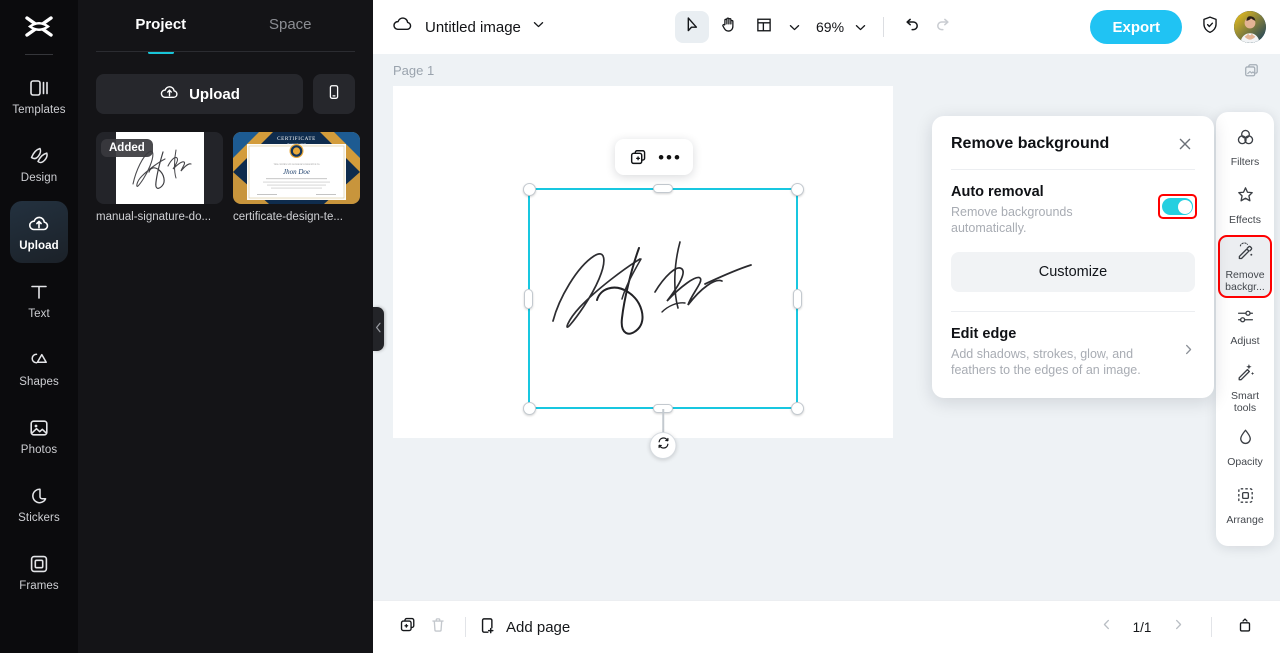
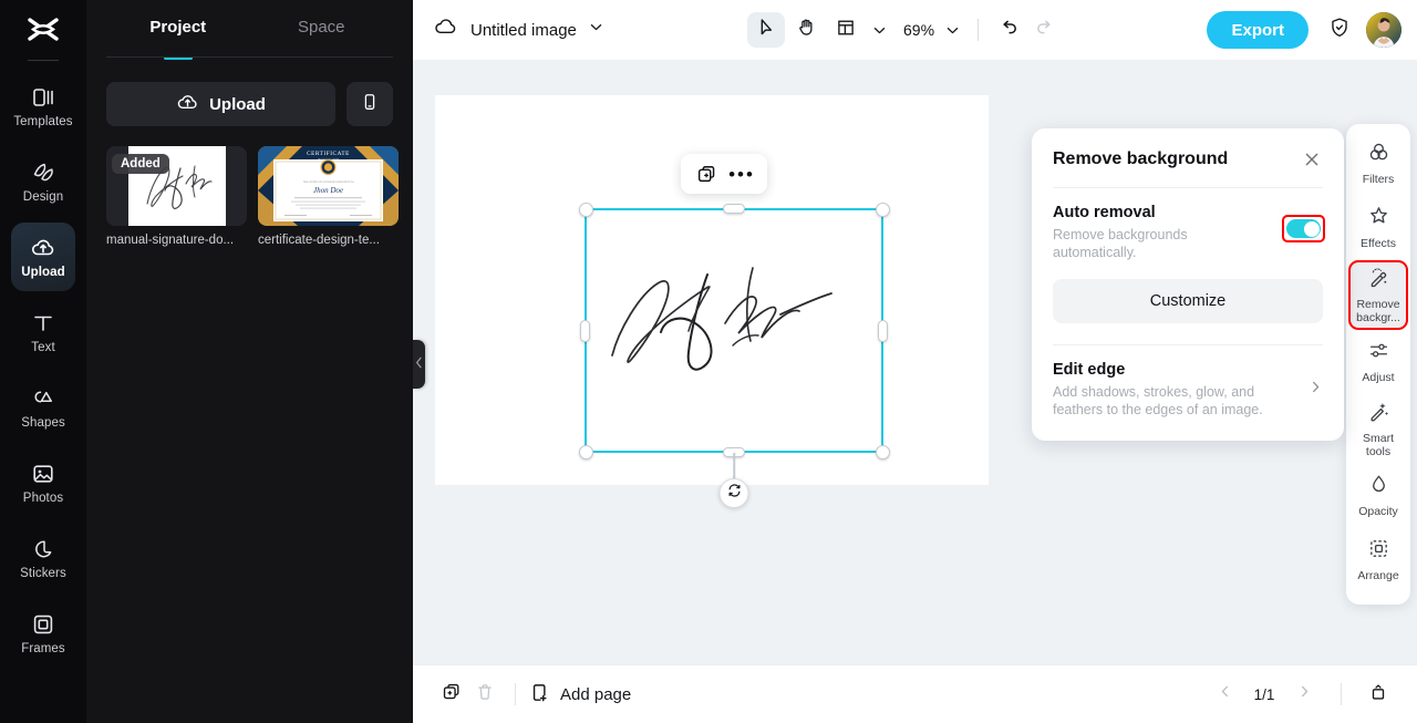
  Templates
  Design
  Upload
  Text
  Shapes
  Photos
  Stickers
  Frames
  Project
  Space
  Upload
  Added
  manual-signature-do...
  Jhon Doe
  certificate-design-te...
  Untitled image
  69%
  Export
- Page 1
  •••
  Filters
  Effects
  Remove backgr...
  Adjust
  Smart tools
  Opacity
  Arrange
  Remove background
  Auto removal
  Remove backgrounds automatically.
  Customize
  Edit edge
  Add shadows, strokes, glow, and feathers to the edges of an image.
  Add page
  1/1
